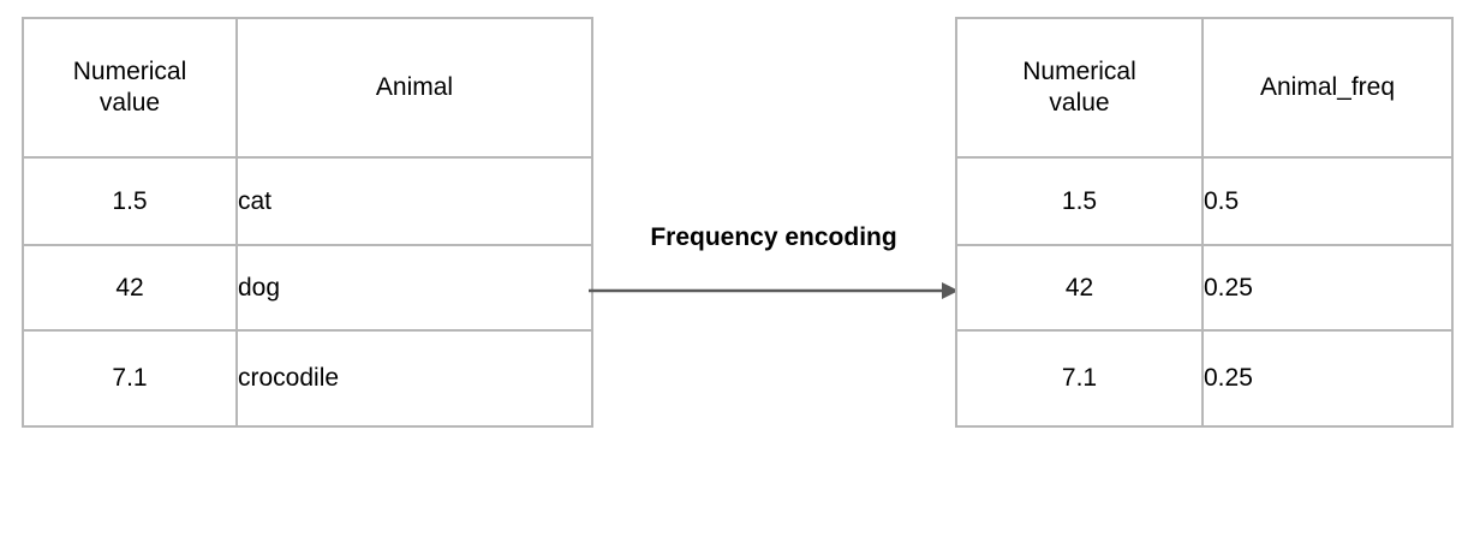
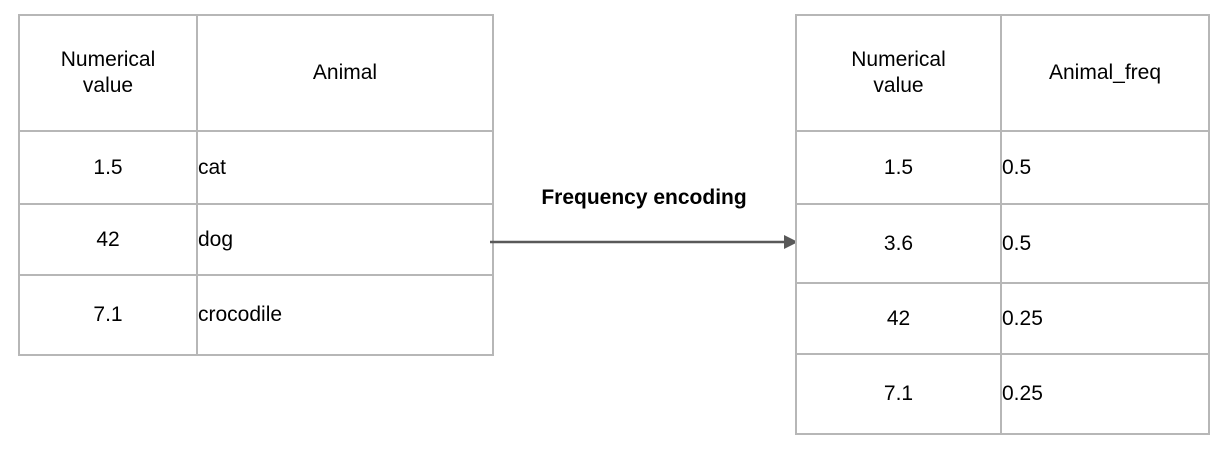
  Numerical value	Animal
  1.5	cat
  42	dog
  7.1	crocodile
  Frequency encoding
  Numerical value	Animal_freq
  1.5	0.5
+ 3.6	0.5
  42	0.25
  7.1	0.25
